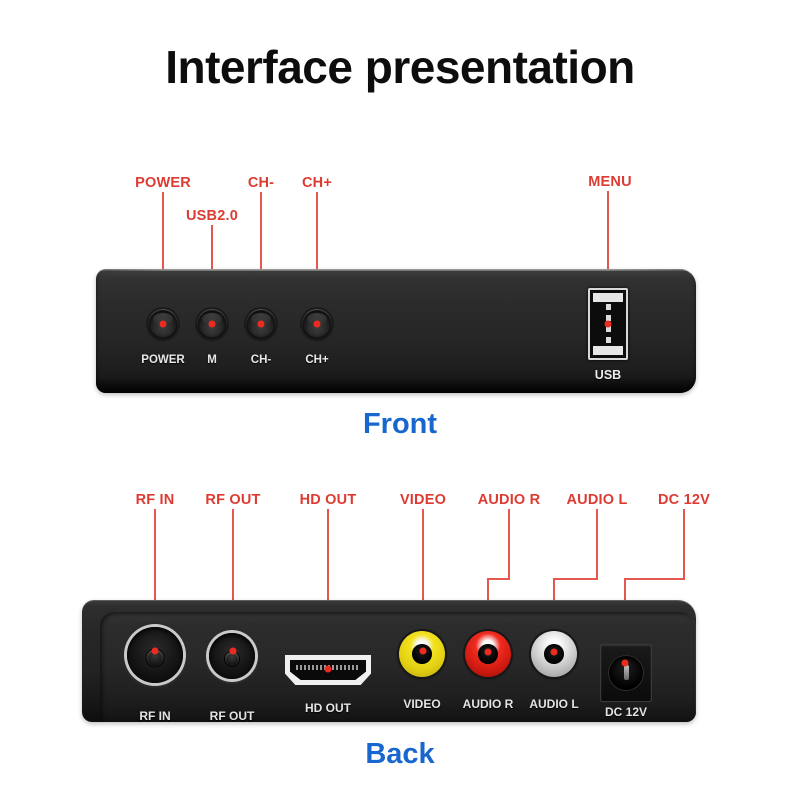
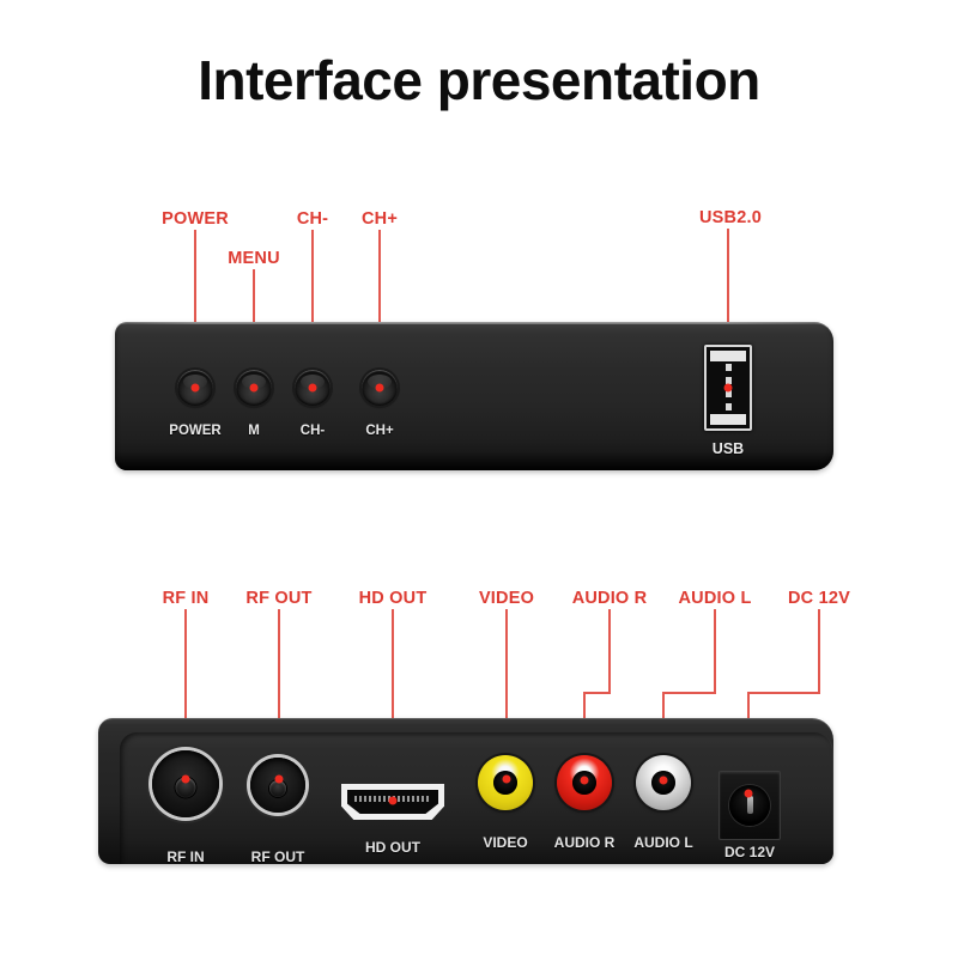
  Interface presentation
  POWER
- USB2.0
+ MENU
  CH-
  CH+
- MENU
+ USB2.0
  POWER
  M
  CH-
  CH+
  USB
- Front
  RF IN
  RF OUT
  HD OUT
  VIDEO
  AUDIO R
  AUDIO L
  DC 12V
  RF IN
  RF OUT
  HD OUT
  VIDEO
  AUDIO R
  AUDIO L
  DC 12V
- Back
